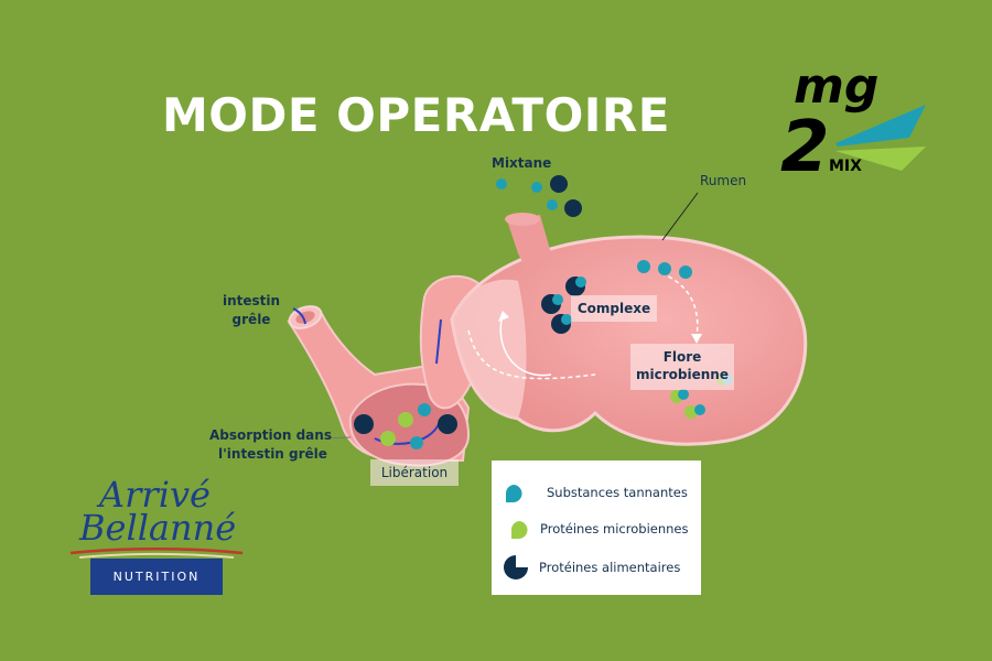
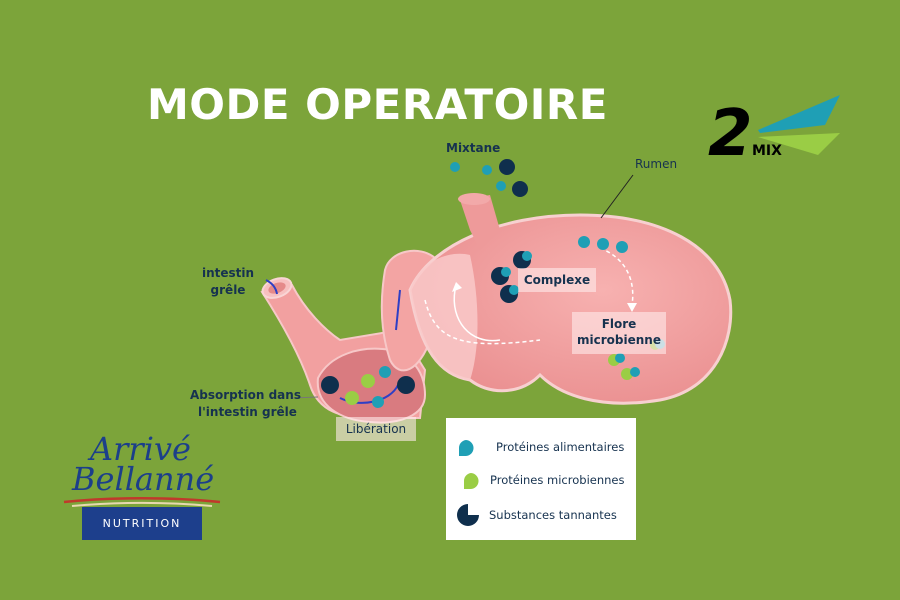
  MODE OPERATOIRE
- mg
  2
  MIX
  Mixtane
  Rumen
  intestin
  grêle
  Complexe
  Flore
  microbienne
  Absorption dans
  l'intestin grêle
  Libération
- Substances tannantes
+ Protéines alimentaires
  Protéines microbiennes
- Protéines alimentaires
+ Substances tannantes
  Arrivé
  Bellanné
  NUTRITION
